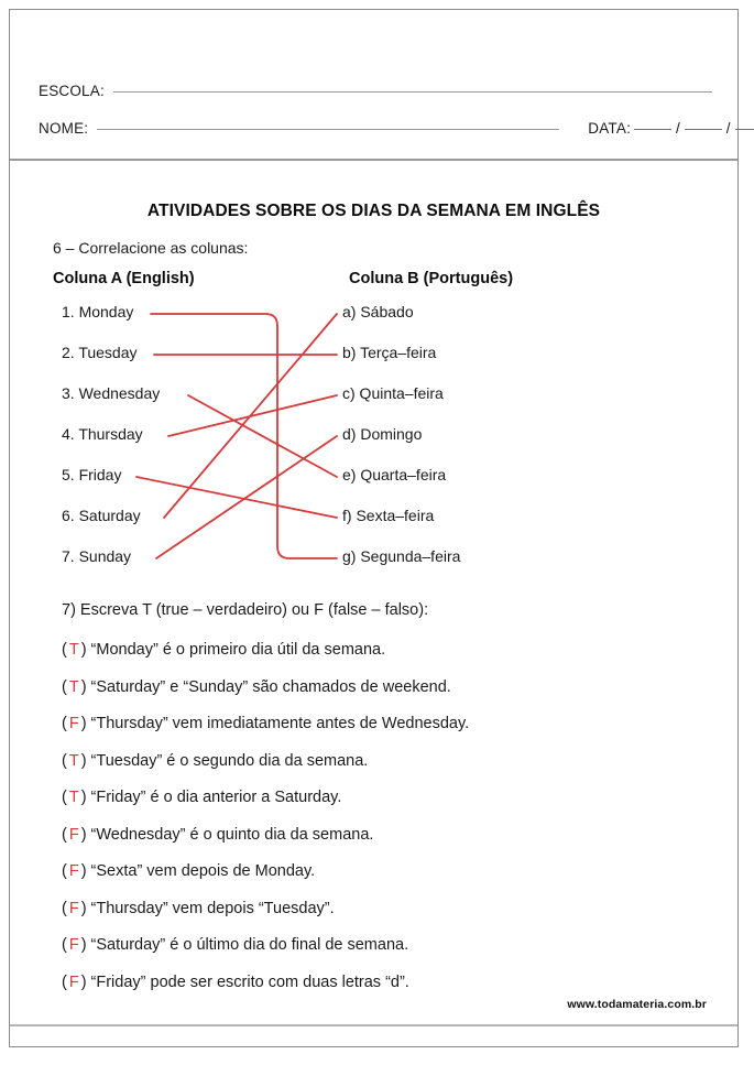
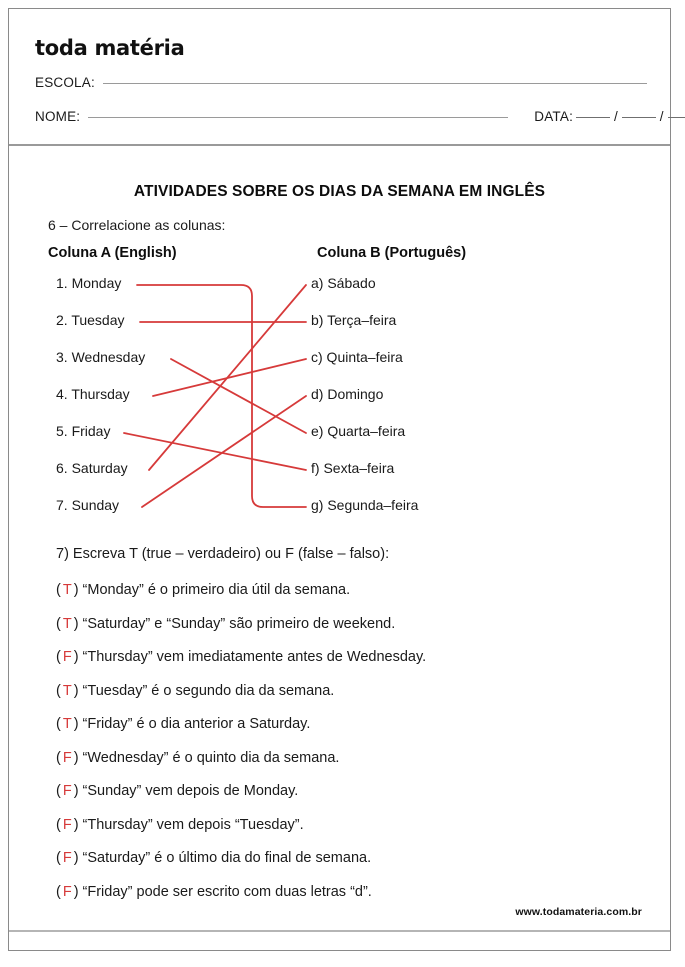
+ toda matéria
  ESCOLA:
  NOME:
  DATA:
  /
  /
  ATIVIDADES SOBRE OS DIAS DA SEMANA EM INGLÊS
  6 – Correlacione as colunas:
  Coluna A (English)
  Coluna B (Português)
  1. Monday
  2. Tuesday
  3. Wednesday
  4. Thursday
  5. Friday
  6. Saturday
  7. Sunday
  a) Sábado
  b) Terça–feira
  c) Quinta–feira
  d) Domingo
  e) Quarta–feira
  f) Sexta–feira
  g) Segunda–feira
  7) Escreva T (true – verdadeiro) ou F (false – falso):
  ( T ) “Monday” é o primeiro dia útil da semana.
- ( T ) “Saturday” e “Sunday” são chamados de weekend.
+ ( T ) “Saturday” e “Sunday” são primeiro de weekend.
  ( F ) “Thursday” vem imediatamente antes de Wednesday.
  ( T ) “Tuesday” é o segundo dia da semana.
  ( T ) “Friday” é o dia anterior a Saturday.
  ( F ) “Wednesday” é o quinto dia da semana.
- ( F ) “Sexta” vem depois de Monday.
+ ( F ) “Sunday” vem depois de Monday.
  ( F ) “Thursday” vem depois “Tuesday”.
  ( F ) “Saturday” é o último dia do final de semana.
  ( F ) “Friday” pode ser escrito com duas letras “d”.
  www.todamateria.com.br
